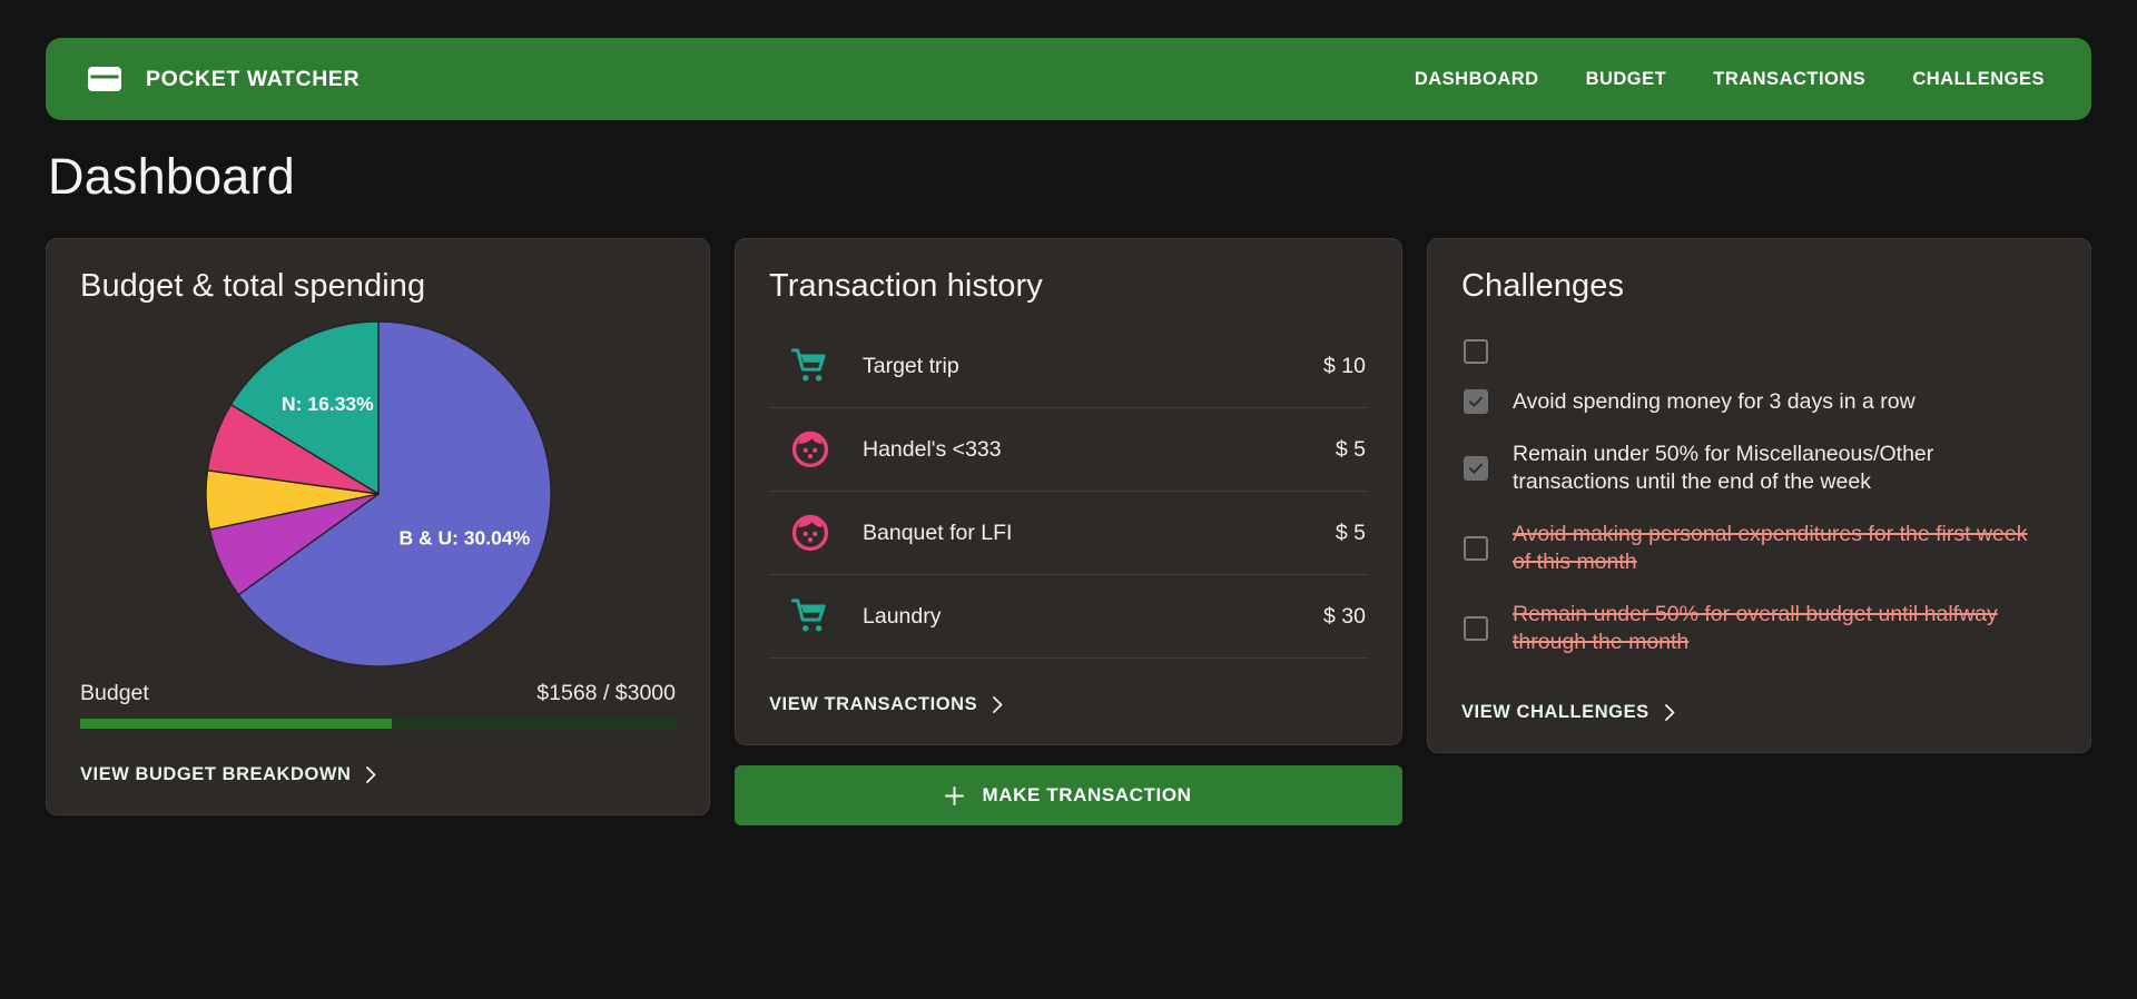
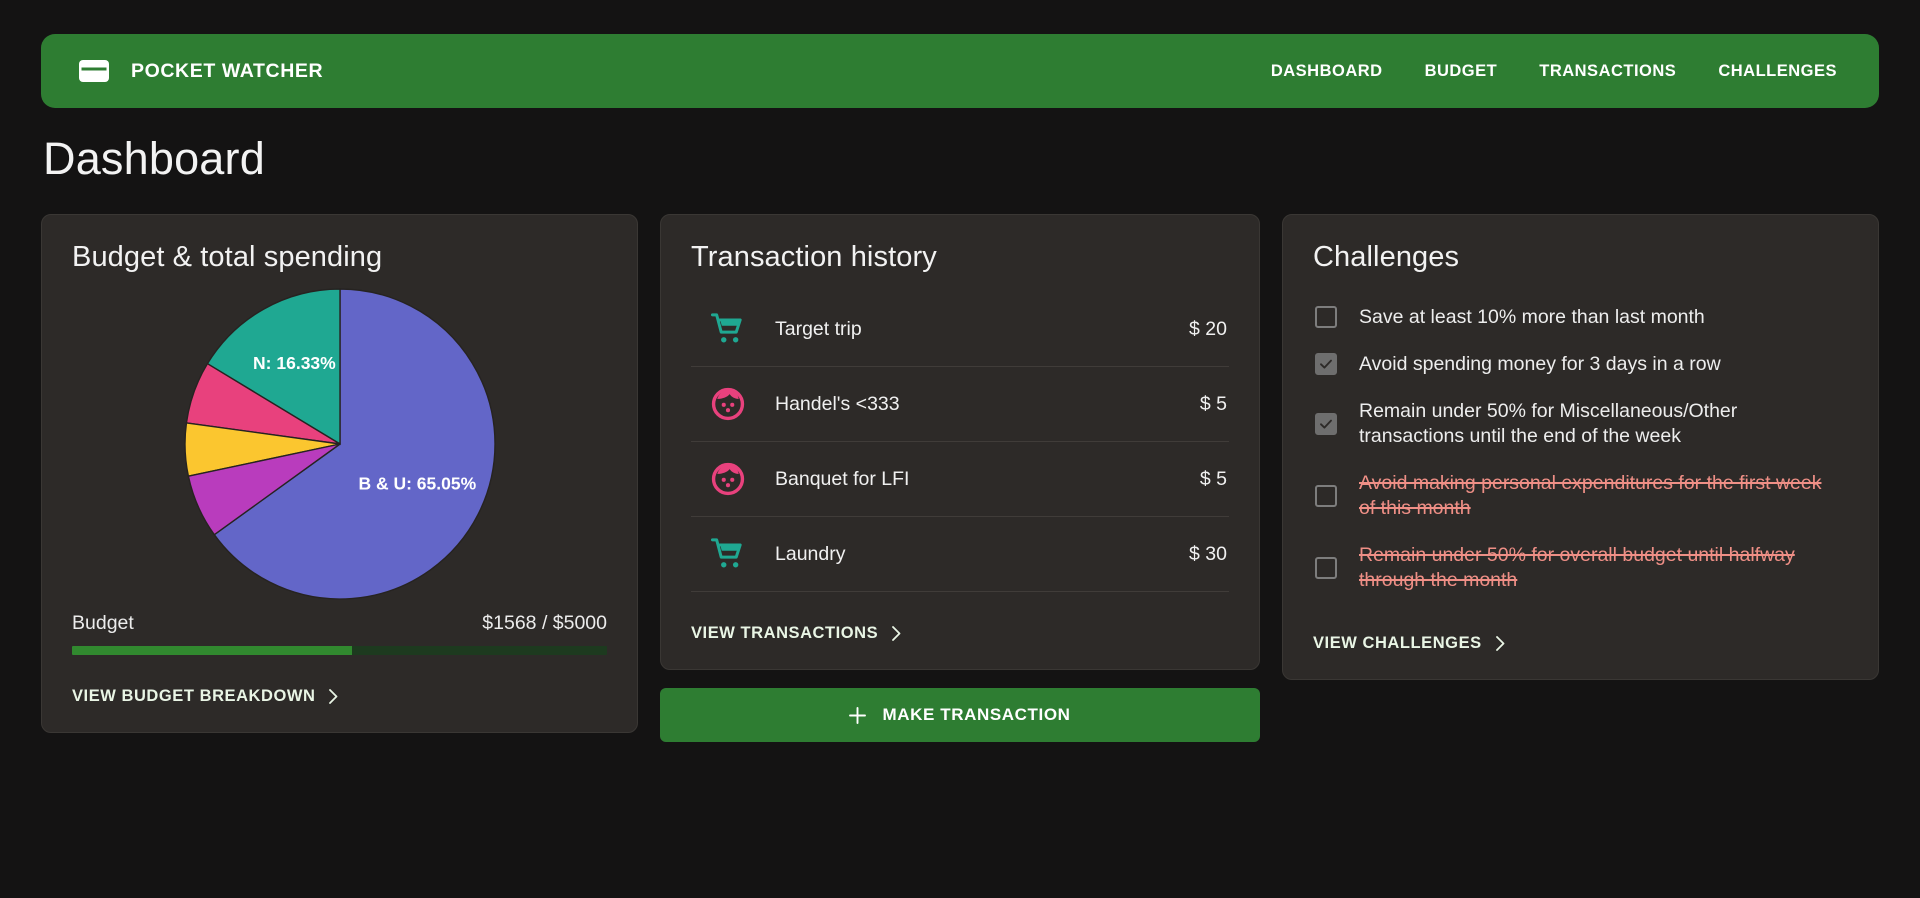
  POCKET WATCHER
  DASHBOARD
  BUDGET
  TRANSACTIONS
  CHALLENGES
  Dashboard
  Budget & total spending
- B & U: 30.04%
+ B & U: 65.05%
  N: 16.33%
  Budget
- $1568 / $3000
+ $1568 / $5000
  VIEW BUDGET BREAKDOWN
  Transaction history
  Target trip
- $ 10
+ $ 20
  Handel's <333
  $ 5
  Banquet for LFI
  $ 5
  Laundry
  $ 30
  VIEW TRANSACTIONS
  MAKE TRANSACTION
  Challenges
+ Save at least 10% more than last month
  Avoid spending money for 3 days in a row
  Remain under 50% for Miscellaneous/Other transactions until the end of the week
  Avoid making personal expenditures for the first week of this month
  Remain under 50% for overall budget until halfway through the month
  VIEW CHALLENGES
